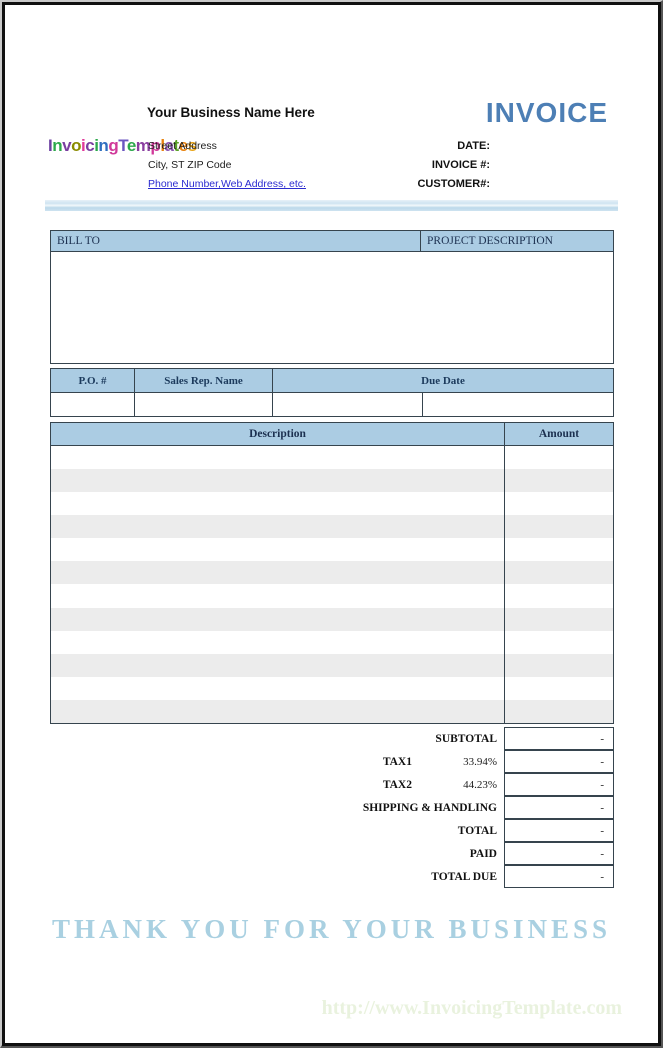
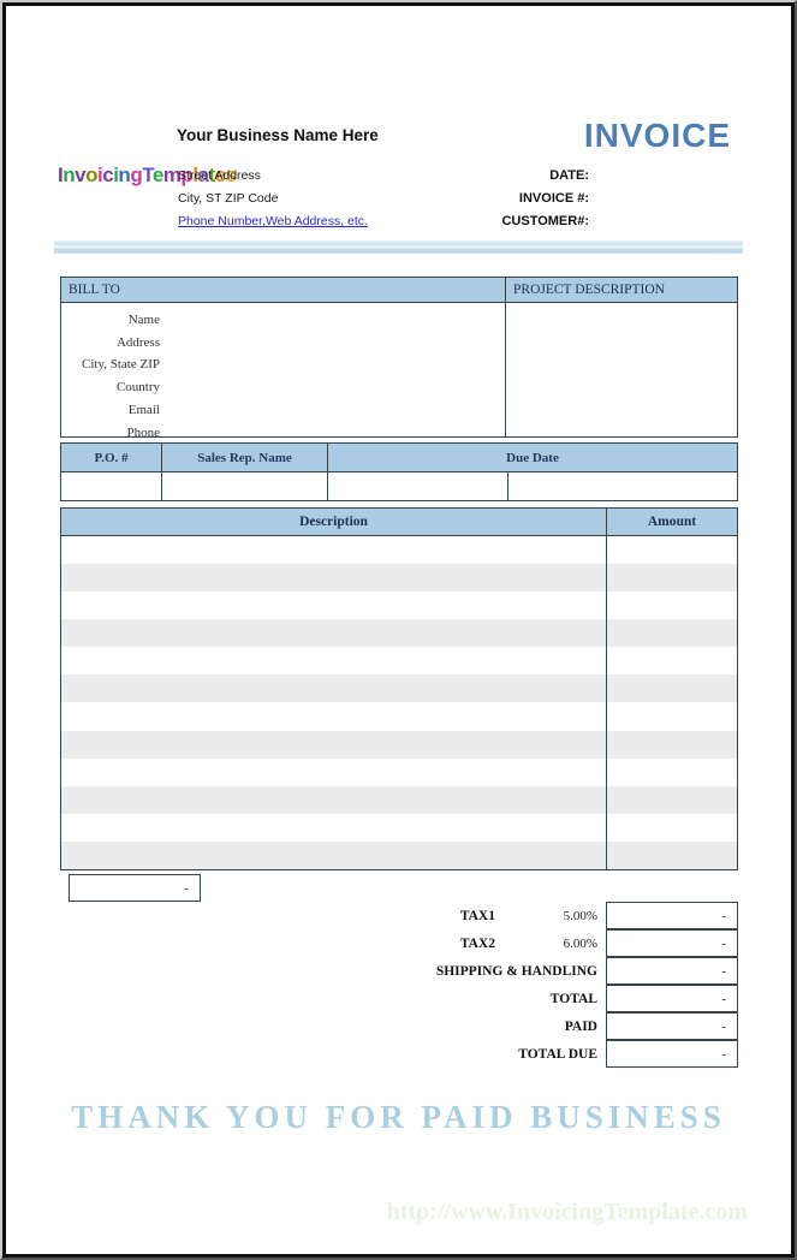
  InvoicingTemplates
  Your Business Name Here
  Street Address
  City, ST ZIP Code
  Phone Number,Web Address, etc.
  INVOICE
  DATE:
  INVOICE #:
  CUSTOMER#:
  BILL TO
  PROJECT DESCRIPTION
+ Name
+ Address
+ City, State ZIP
+ Country
+ Email
+ Phone
  P.O. #
  Sales Rep. Name
  Due Date
  Description
  Amount
- SUBTOTAL
  -
  TAX1
- 33.94%
+ 5.00%
  -
  TAX2
- 44.23%
+ 6.00%
  -
  SHIPPING & HANDLING
  -
  TOTAL
  -
  PAID
  -
  TOTAL DUE
  -
- THANK YOU FOR YOUR BUSINESS
+ THANK YOU FOR PAID BUSINESS
  http://www.InvoicingTemplate.com
